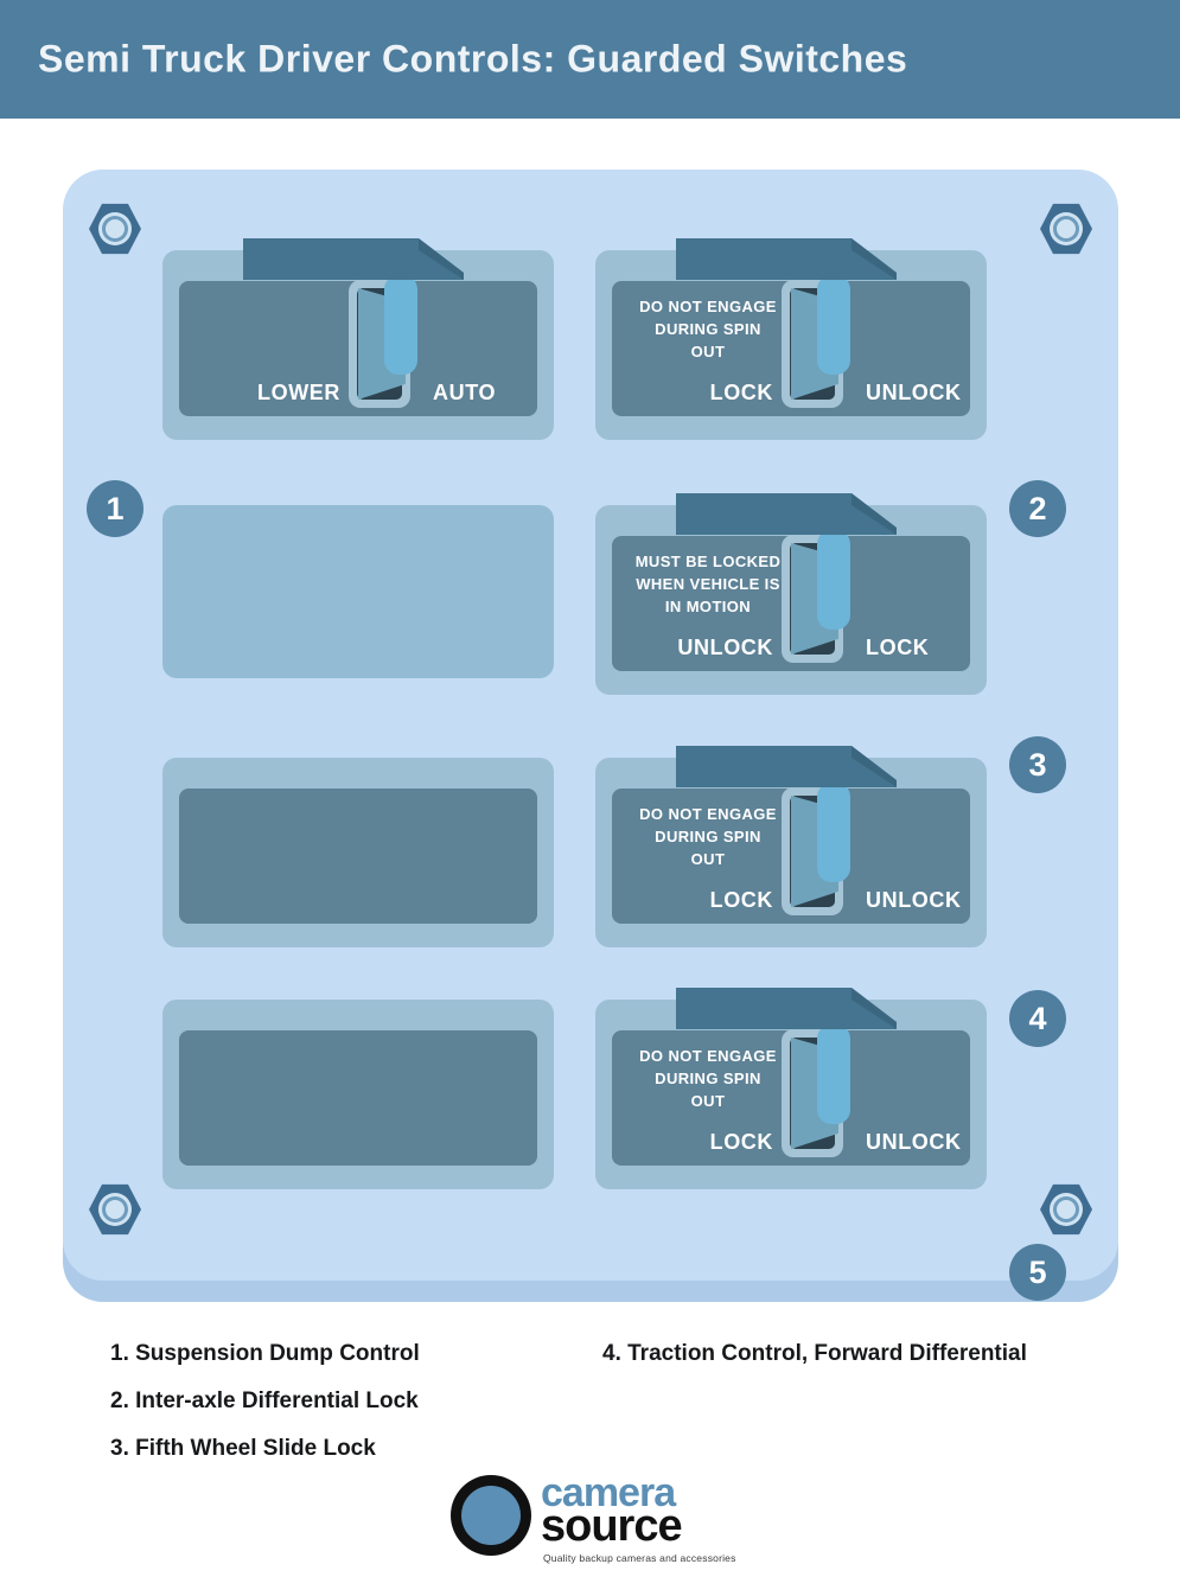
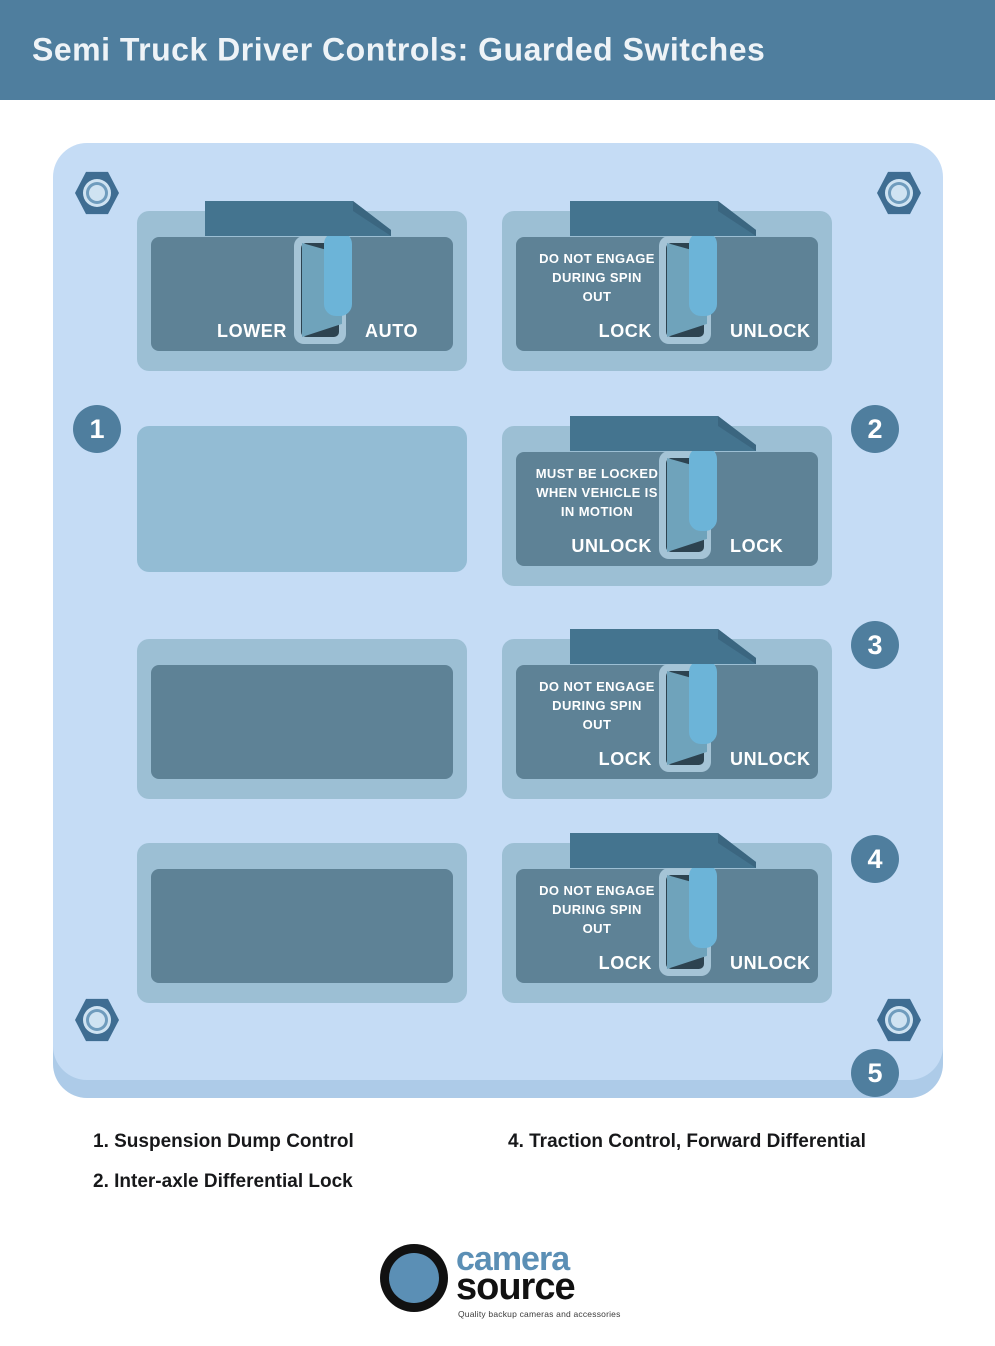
  Semi Truck Driver Controls: Guarded Switches
  1
  2
  3
  4
  5
  LOWER
  AUTO
  DO NOT ENGAGE
  DURING SPIN
  OUT
  LOCK
  UNLOCK
  MUST BE LOCKED
  WHEN VEHICLE IS
  IN MOTION
  UNLOCK
  LOCK
  DO NOT ENGAGE
  DURING SPIN
  OUT
  LOCK
  UNLOCK
  DO NOT ENGAGE
  DURING SPIN
  OUT
  LOCK
  UNLOCK
  1. Suspension Dump Control
  2. Inter-axle Differential Lock
- 3. Fifth Wheel Slide Lock
  4. Traction Control, Forward Differential
  camera
  source
  Quality backup cameras and accessories
